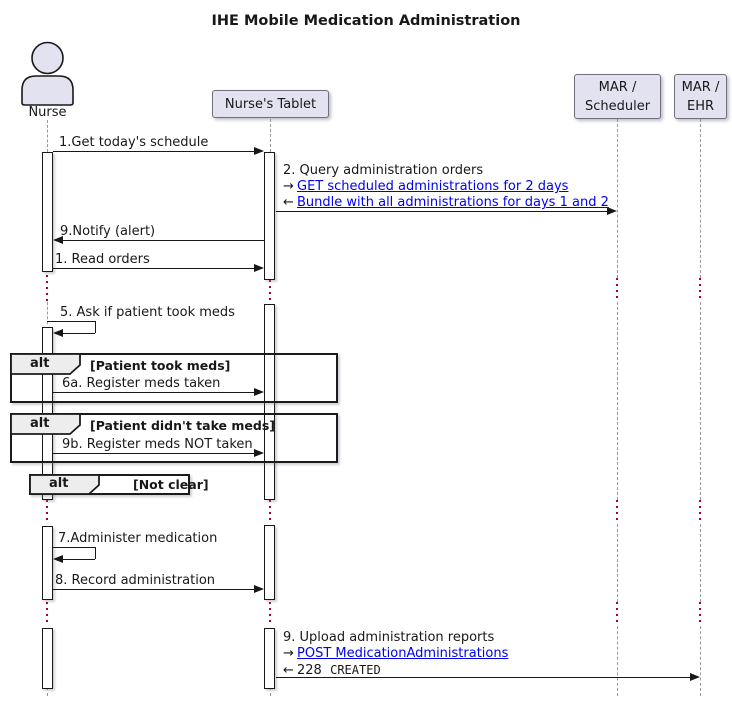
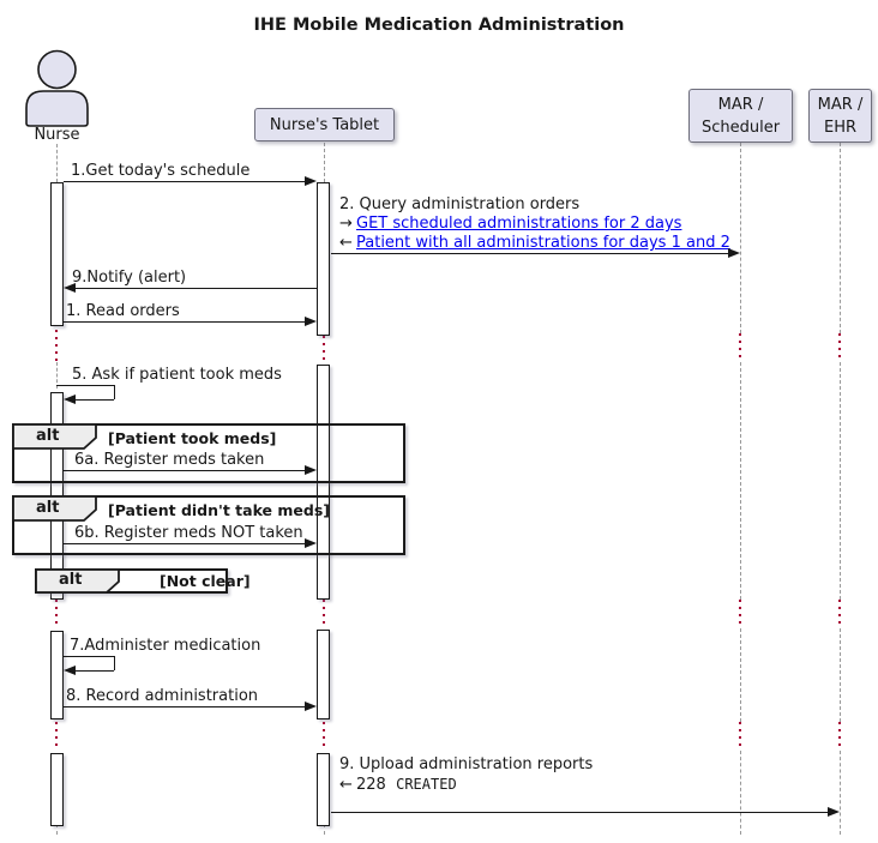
  IHE Mobile Medication Administration
  Nurse
  Nurse's Tablet
  MAR /
  Scheduler
  MAR /
  EHR
  alt
  [Patient took meds]
  alt
  [Patient didn't take meds]
  alt
  [Not clear]
  1.Get today's schedule
  2. Query administration orders
  → GET scheduled administrations for 2 days
- ← Bundle with all administrations for days 1 and 2
+ ← Patient with all administrations for days 1 and 2
  9.Notify (alert)
  1. Read orders
  5. Ask if patient took meds
  6a. Register meds taken
- 9b. Register meds NOT taken
+ 6b. Register meds NOT taken
  7.Administer medication
  8. Record administration
  9. Upload administration reports
- → POST MedicationAdministrations
  ← 228 CREATED
